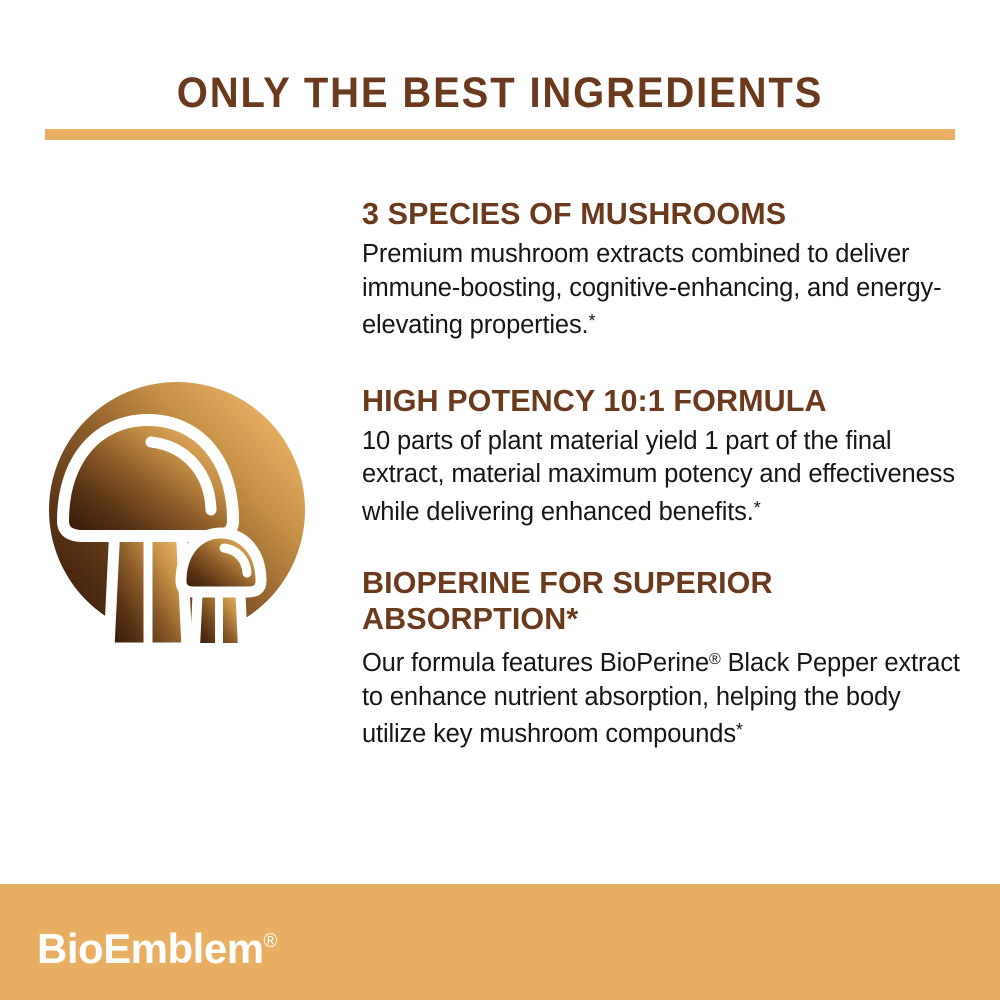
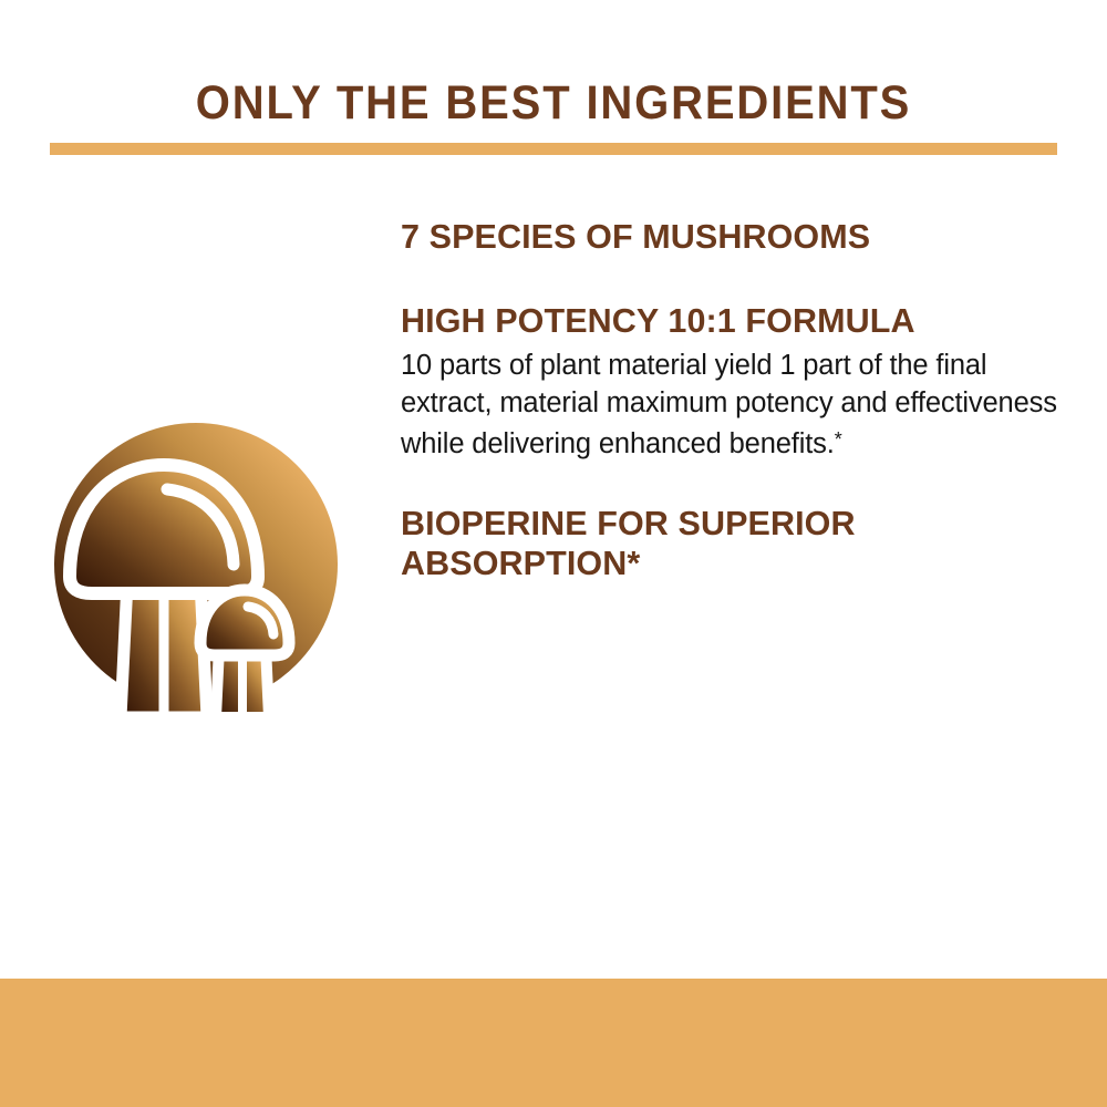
  ONLY THE BEST INGREDIENTS
- 3 SPECIES OF MUSHROOMS
+ 7 SPECIES OF MUSHROOMS
- Premium mushroom extracts combined to deliver immune-boosting, cognitive-enhancing, and energy-elevating properties.*
  HIGH POTENCY 10:1 FORMULA
  10 parts of plant material yield 1 part of the final extract, material maximum potency and effectiveness while delivering enhanced benefits.*
  BIOPERINE FOR SUPERIOR ABSORPTION*
- Our formula features BioPerine® Black Pepper extract to enhance nutrient absorption, helping the body utilize key mushroom compounds*
- BioEmblem®
